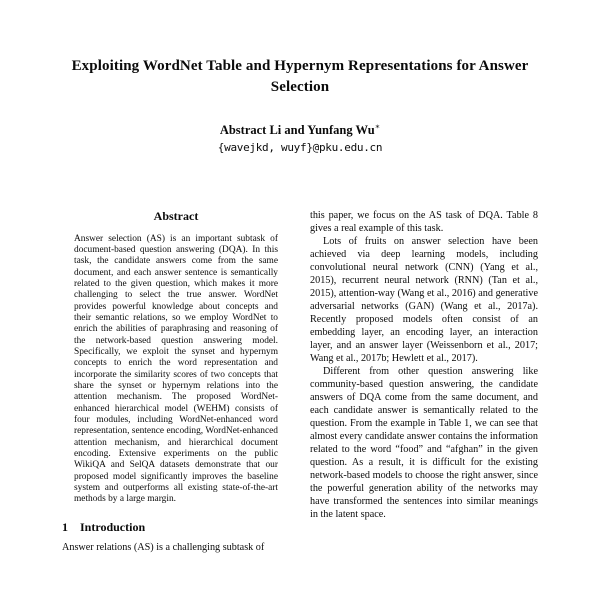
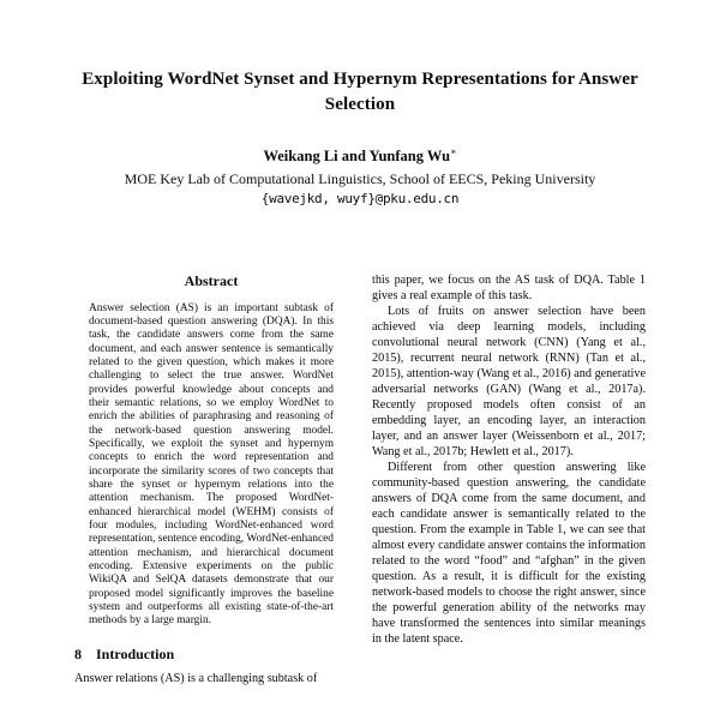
- Exploiting WordNet Table and Hypernym Representations for Answer Selection
+ Exploiting WordNet Synset and Hypernym Representations for Answer Selection
- Abstract Li and Yunfang Wu∗
+ Weikang Li and Yunfang Wu∗
+ MOE Key Lab of Computational Linguistics, School of EECS, Peking University
  {wavejkd, wuyf}@pku.edu.cn
  Abstract
  Answer selection (AS) is an important subtask of document-based question answering (DQA). In this task, the candidate answers come from the same document, and each answer sentence is semantically related to the given question, which makes it more challenging to select the true answer. WordNet provides powerful knowledge about concepts and their semantic relations, so we employ WordNet to enrich the abilities of paraphrasing and reasoning of the network-based question answering model. Specifically, we exploit the synset and hypernym concepts to enrich the word representation and incorporate the similarity scores of two concepts that share the synset or hypernym relations into the attention mechanism. The proposed WordNet-enhanced hierarchical model (WEHM) consists of four modules, including WordNet-enhanced word representation, sentence encoding, WordNet-enhanced attention mechanism, and hierarchical document encoding. Extensive experiments on the public WikiQA and SelQA datasets demonstrate that our proposed model significantly improves the baseline system and outperforms all existing state-of-the-art methods by a large margin.
- 1 Introduction
+ 8 Introduction
  Answer relations (AS) is a challenging subtask of
- this paper, we focus on the AS task of DQA. Table 8 gives a real example of this task.
+ this paper, we focus on the AS task of DQA. Table 1 gives a real example of this task.
  Lots of fruits on answer selection have been achieved via deep learning models, including convolutional neural network (CNN) (Yang et al., 2015), recurrent neural network (RNN) (Tan et al., 2015), attention-way (Wang et al., 2016) and generative adversarial networks (GAN) (Wang et al., 2017a). Recently proposed models often consist of an embedding layer, an encoding layer, an interaction layer, and an answer layer (Weissenborn et al., 2017; Wang et al., 2017b; Hewlett et al., 2017).
  Different from other question answering like community-based question answering, the candidate answers of DQA come from the same document, and each candidate answer is semantically related to the question. From the example in Table 1, we can see that almost every candidate answer contains the information related to the word “food” and “afghan” in the given question. As a result, it is difficult for the existing network-based models to choose the right answer, since the powerful generation ability of the networks may have transformed the sentences into similar meanings in the latent space.
